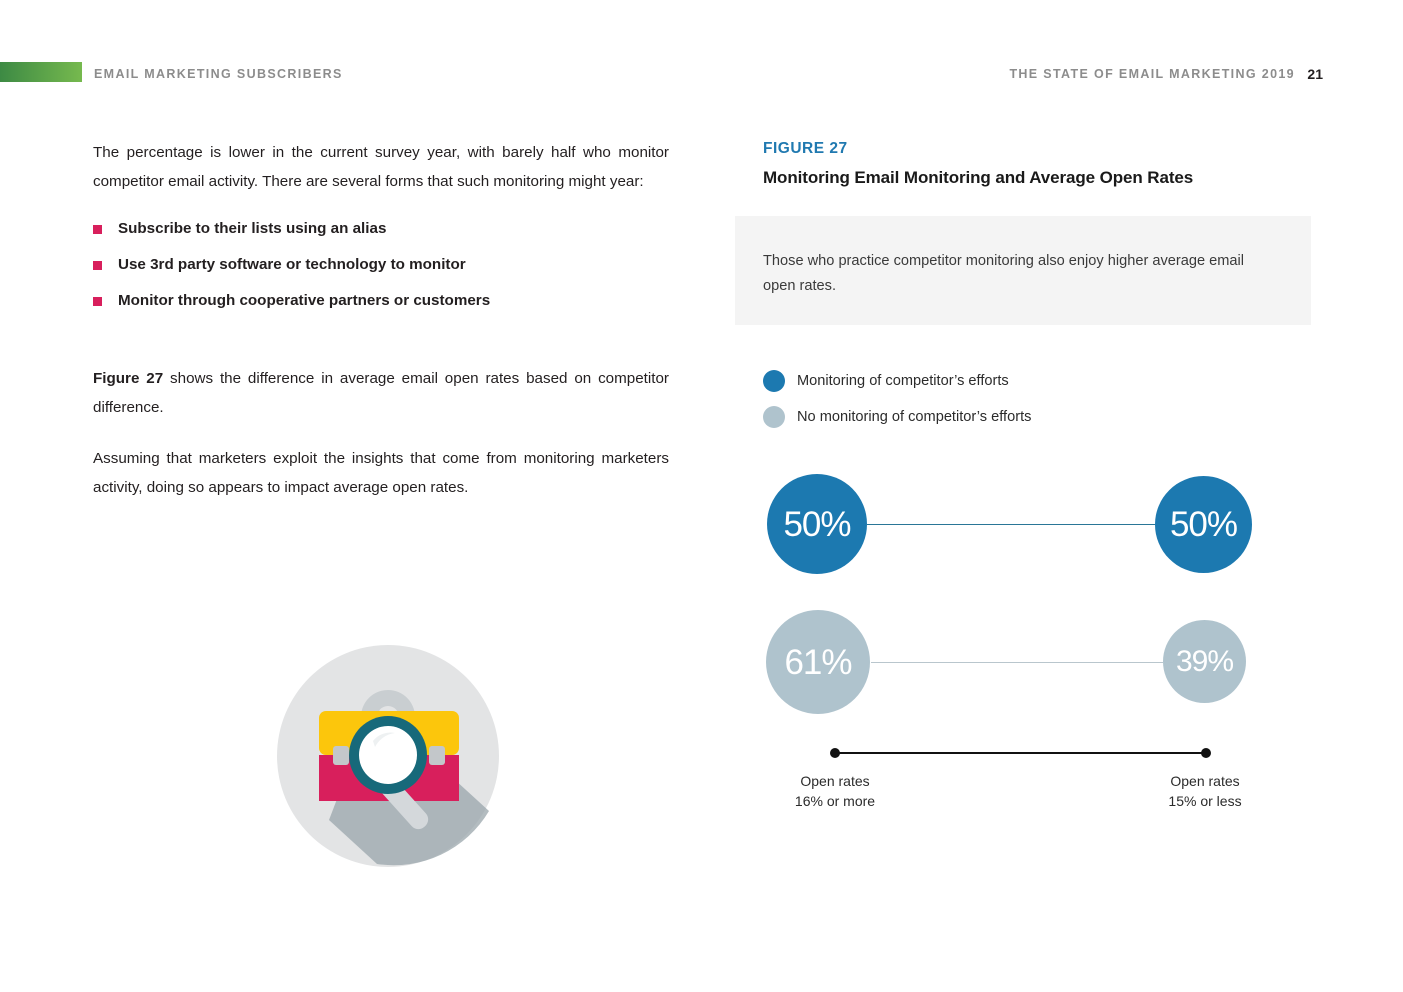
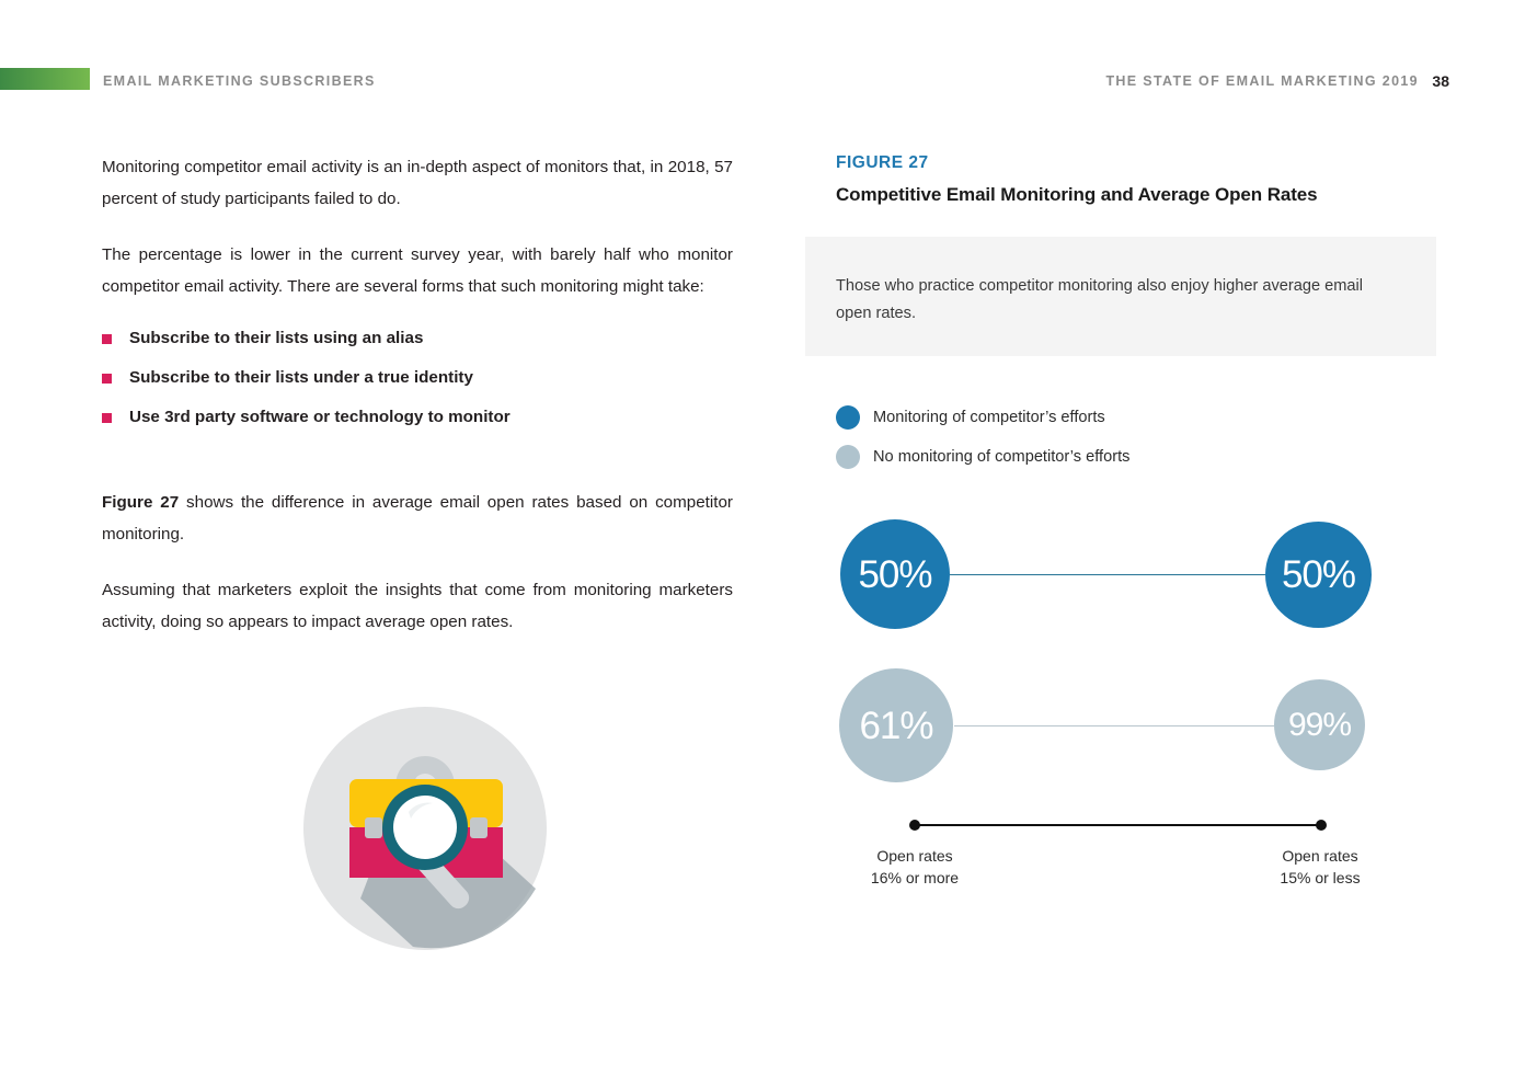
  EMAIL MARKETING SUBSCRIBERS
  THE STATE OF EMAIL MARKETING 2019
- 21
+ 38
+ Monitoring competitor email activity is an in-depth aspect of monitors that, in 2018, 57 percent of study participants failed to do.
- The percentage is lower in the current survey year, with barely half who monitor competitor email activity. There are several forms that such monitoring might year:
+ The percentage is lower in the current survey year, with barely half who monitor competitor email activity. There are several forms that such monitoring might take:
  Subscribe to their lists using an alias
+ Subscribe to their lists under a true identity
  Use 3rd party software or technology to monitor
- Monitor through cooperative partners or customers
- Figure 27 shows the difference in average email open rates based on competitor difference.
+ Figure 27 shows the difference in average email open rates based on competitor monitoring.
  Assuming that marketers exploit the insights that come from monitoring marketers activity, doing so appears to impact average open rates.
  FIGURE 27
- Monitoring Email Monitoring and Average Open Rates
+ Competitive Email Monitoring and Average Open Rates
  Those who practice competitor monitoring also enjoy higher average email open rates.
  Monitoring of competitor’s efforts
  No monitoring of competitor’s efforts
  50%
  50%
  61%
- 39%
+ 99%
  Open rates
  16% or more
  Open rates
  15% or less
